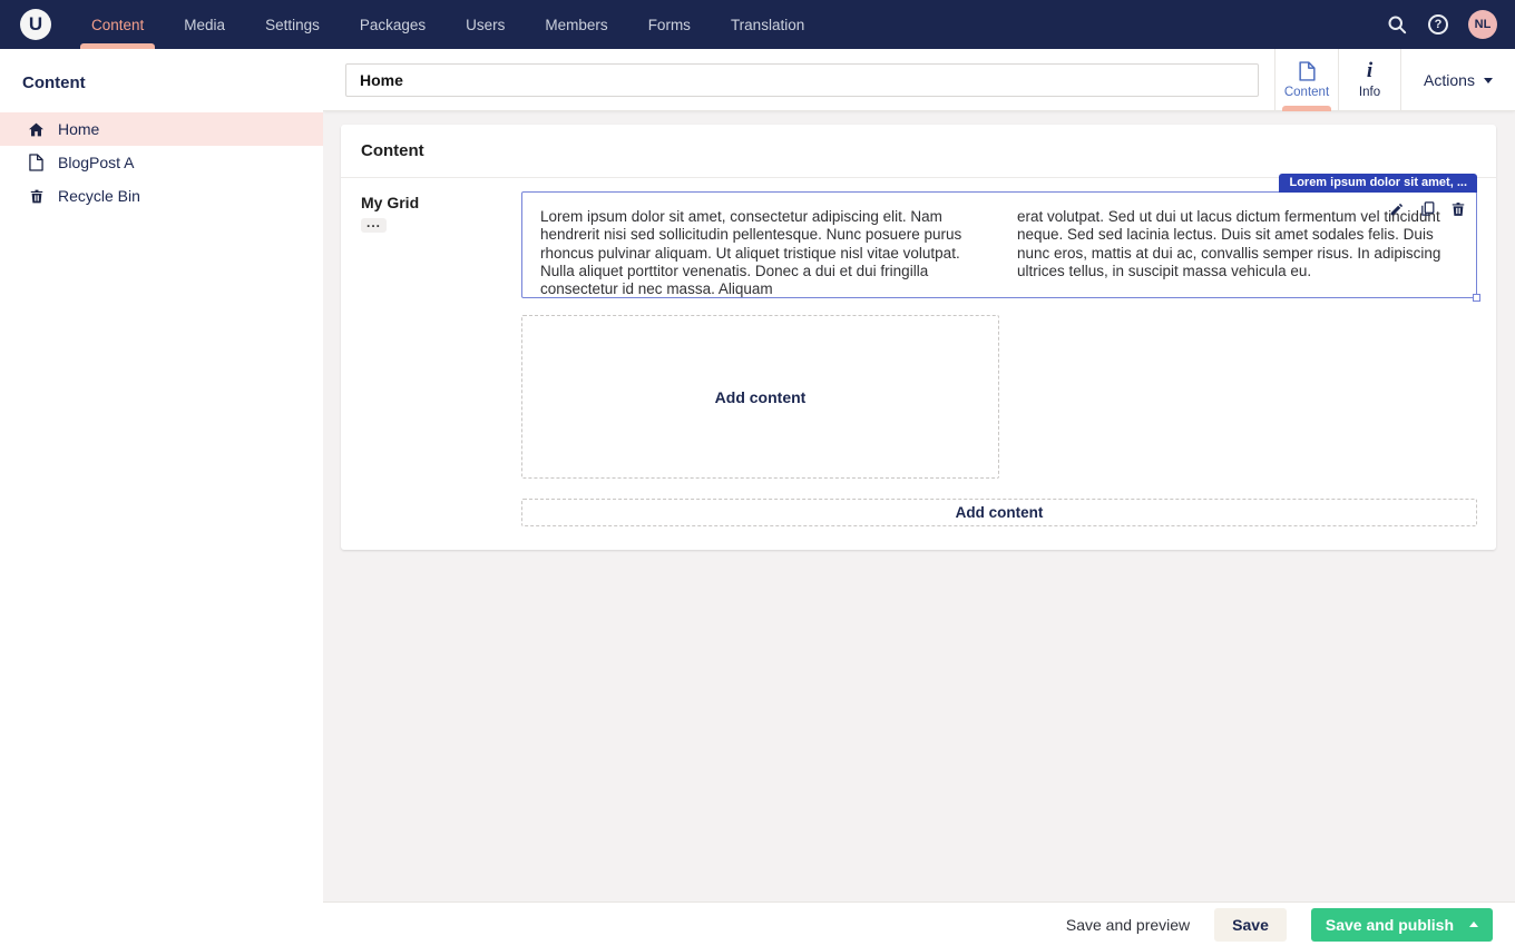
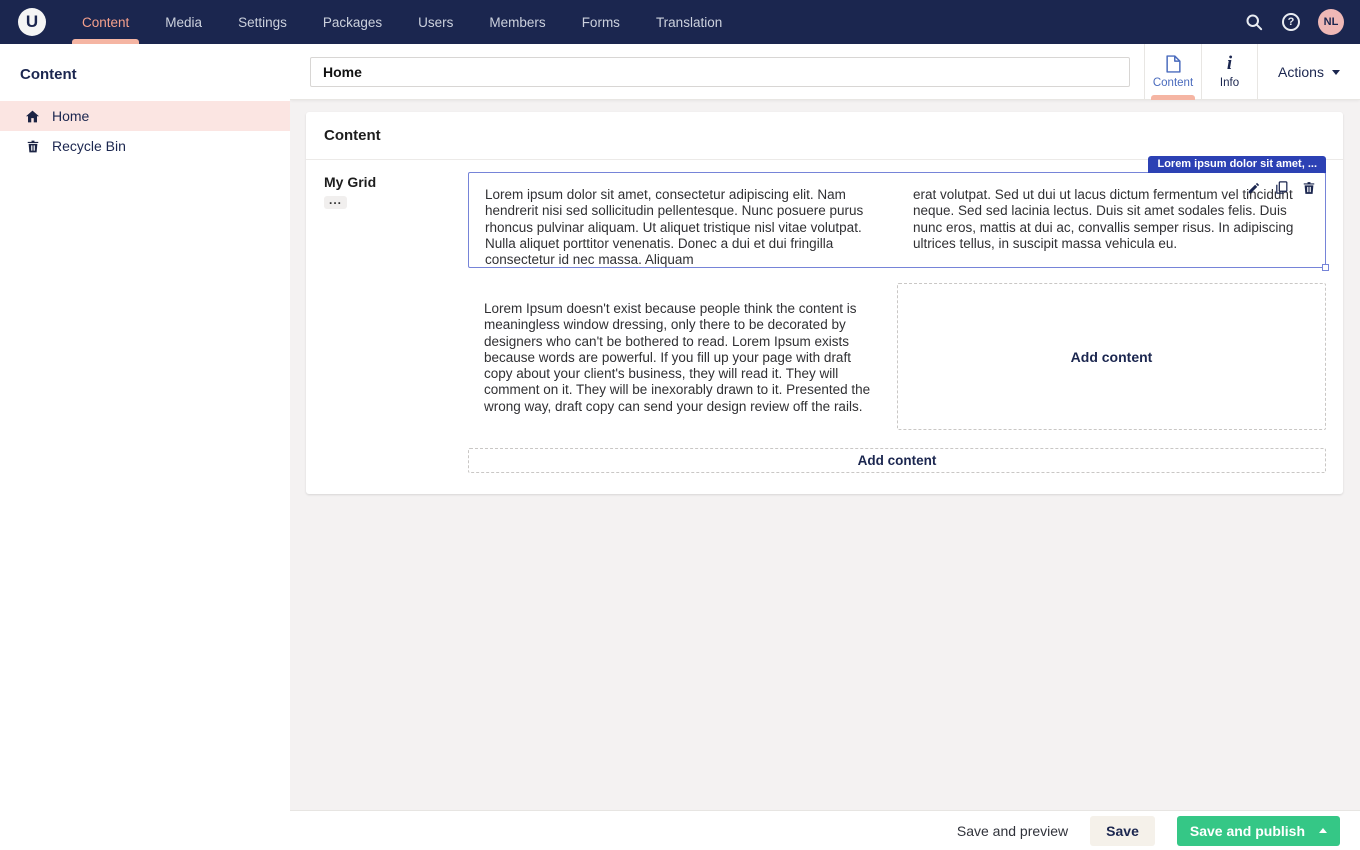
  U
  Content
  Media
  Settings
  Packages
  Users
  Members
  Forms
  Translation
  ?
  NL
  Content
  Home
- BlogPost A
  Recycle Bin
  Home
  Content
  i
  Info
  Actions
  Content
  My Grid
  ...
  Lorem ipsum dolor sit amet, ...
  Lorem ipsum dolor sit amet, consectetur adipiscing elit. Nam hendrerit nisi sed sollicitudin pellentesque. Nunc posuere purus rhoncus pulvinar aliquam. Ut aliquet tristique nisl vitae volutpat. Nulla aliquet porttitor venenatis. Donec a dui et dui fringilla consectetur id nec massa. Aliquam
  erat volutpat. Sed ut dui ut lacus dictum fermentum vel tincidunt neque. Sed sed lacinia lectus. Duis sit amet sodales felis. Duis nunc eros, mattis at dui ac, convallis semper risus. In adipiscing ultrices tellus, in suscipit massa vehicula eu.
+ Lorem Ipsum doesn't exist because people think the content is meaningless window dressing, only there to be decorated by designers who can't be bothered to read. Lorem Ipsum exists because words are powerful. If you fill up your page with draft copy about your client's business, they will read it. They will comment on it. They will be inexorably drawn to it. Presented the wrong way, draft copy can send your design review off the rails.
  Add content
  Add content
  Save and preview
  Save
  Save and publish
